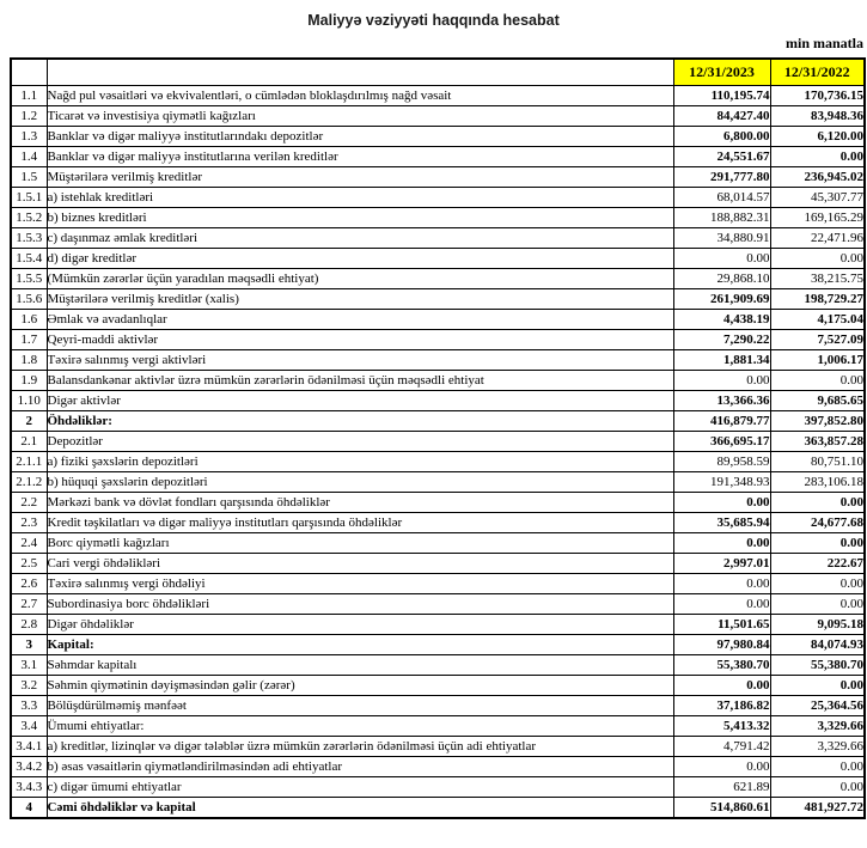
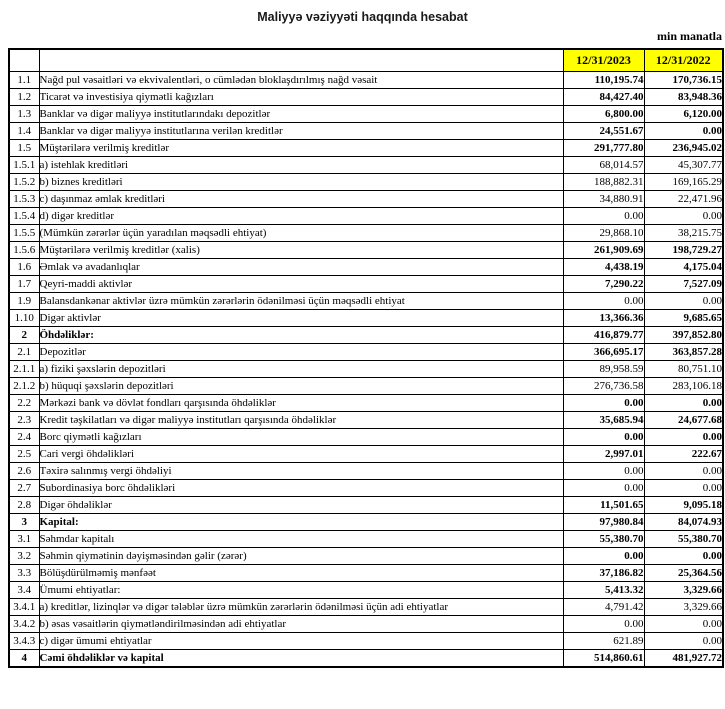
  Maliyyə vəziyyəti haqqında hesabat
  min manatla
  		12/31/2023	12/31/2022
  1.1	Nağd pul vəsaitləri və ekvivalentləri, o cümlədən bloklaşdırılmış nağd vəsait	110,195.74	170,736.15
  1.2	Ticarət və investisiya qiymətli kağızları	84,427.40	83,948.36
  1.3	Banklar və digər maliyyə institutlarındakı depozitlər	6,800.00	6,120.00
  1.4	Banklar və digər maliyyə institutlarına verilən kreditlər	24,551.67	0.00
  1.5	Müştərilərə verilmiş kreditlər	291,777.80	236,945.02
  1.5.1	a) istehlak kreditləri	68,014.57	45,307.77
  1.5.2	b) biznes kreditləri	188,882.31	169,165.29
  1.5.3	c) daşınmaz əmlak kreditləri	34,880.91	22,471.96
  1.5.4	d) digər kreditlər	0.00	0.00
  1.5.5	(Mümkün zərərlər üçün yaradılan məqsədli ehtiyat)	29,868.10	38,215.75
  1.5.6	Müştərilərə verilmiş kreditlər (xalis)	261,909.69	198,729.27
  1.6	Əmlak və avadanlıqlar	4,438.19	4,175.04
  1.7	Qeyri-maddi aktivlər	7,290.22	7,527.09
- 1.8	Təxirə salınmış vergi aktivləri	1,881.34	1,006.17
  1.9	Balansdankənar aktivlər üzrə mümkün zərərlərin ödənilməsi üçün məqsədli ehtiyat	0.00	0.00
  1.10	Digər aktivlər	13,366.36	9,685.65
  2	Öhdəliklər:	416,879.77	397,852.80
  2.1	Depozitlər	366,695.17	363,857.28
  2.1.1	a) fiziki şəxslərin depozitləri	89,958.59	80,751.10
- 2.1.2	b) hüquqi şəxslərin depozitləri	191,348.93	283,106.18
+ 2.1.2	b) hüquqi şəxslərin depozitləri	276,736.58	283,106.18
  2.2	Mərkəzi bank və dövlət fondları qarşısında öhdəliklər	0.00	0.00
  2.3	Kredit təşkilatları və digər maliyyə institutları qarşısında öhdəliklər	35,685.94	24,677.68
  2.4	Borc qiymətli kağızları	0.00	0.00
  2.5	Cari vergi öhdəlikləri	2,997.01	222.67
  2.6	Təxirə salınmış vergi öhdəliyi	0.00	0.00
  2.7	Subordinasiya borc öhdəlikləri	0.00	0.00
  2.8	Digər öhdəliklər	11,501.65	9,095.18
  3	Kapital:	97,980.84	84,074.93
  3.1	Səhmdar kapitalı	55,380.70	55,380.70
  3.2	Səhmin qiymətinin dəyişməsindən gəlir (zərər)	0.00	0.00
  3.3	Bölüşdürülməmiş mənfəət	37,186.82	25,364.56
  3.4	Ümumi ehtiyatlar:	5,413.32	3,329.66
  3.4.1	a) kreditlər, lizinqlər və digər tələblər üzrə mümkün zərərlərin ödənilməsi üçün adi ehtiyatlar	4,791.42	3,329.66
  3.4.2	b) əsas vəsaitlərin qiymətləndirilməsindən adi ehtiyatlar	0.00	0.00
  3.4.3	c) digər ümumi ehtiyatlar	621.89	0.00
  4	Cəmi öhdəliklər və kapital	514,860.61	481,927.72
